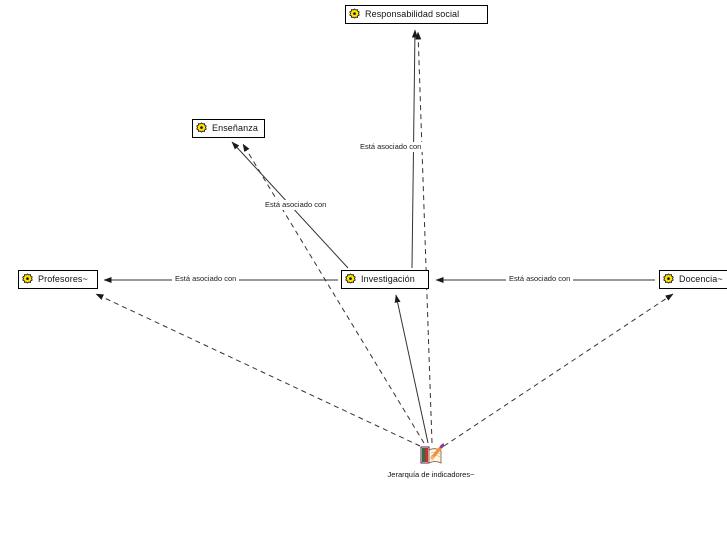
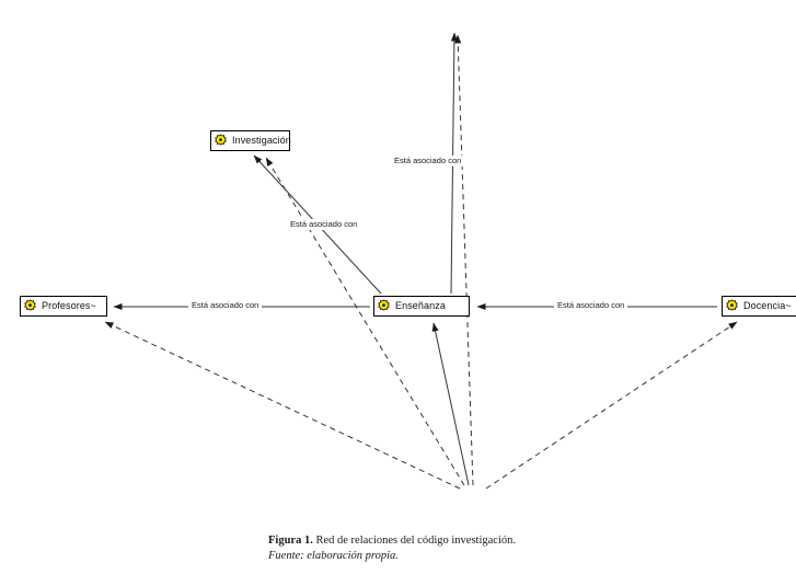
- Responsabilidad social
- Enseñanza
+ Investigación
  Profesores~
- Investigación
+ Enseñanza
  Docencia~
- Jerarquía de indicadores~
  Está asociado con
  Está asociado con
  Está asociado con
  Está asociado con
+ Figura 1. Red de relaciones del código investigación.
+ Fuente: elaboración propia.
